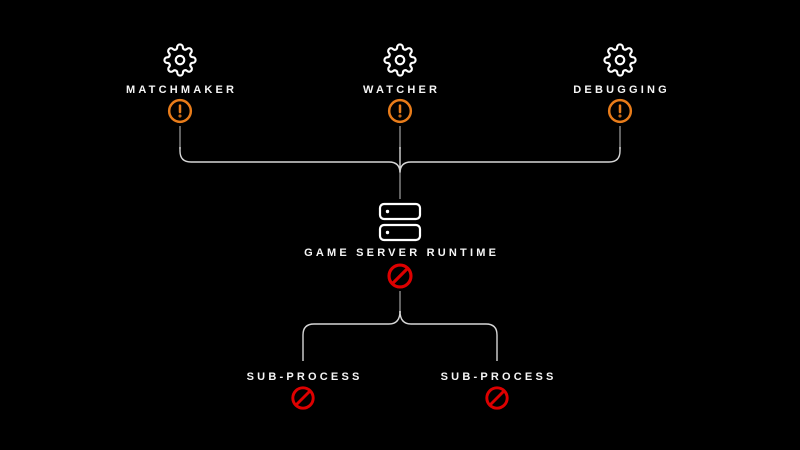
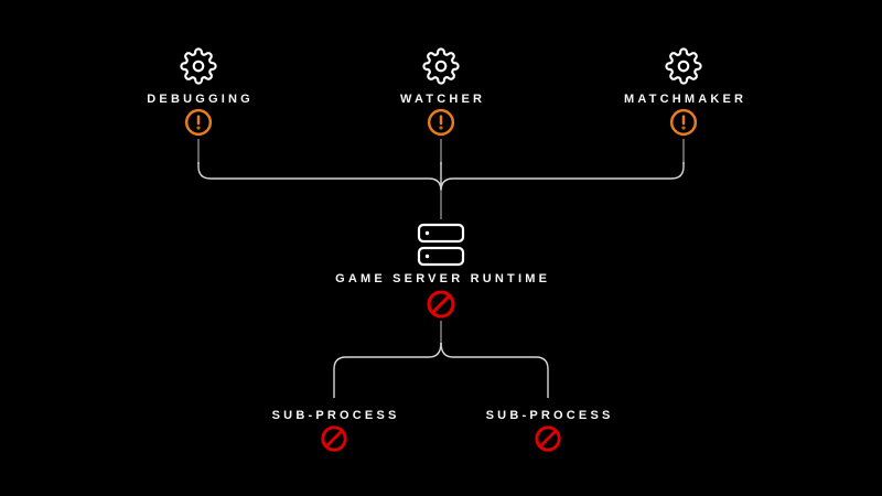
- MATCHMAKER
+ DEBUGGING
  WATCHER
- DEBUGGING
+ MATCHMAKER
  GAME SERVER RUNTIME
  SUB-PROCESS
  SUB-PROCESS
